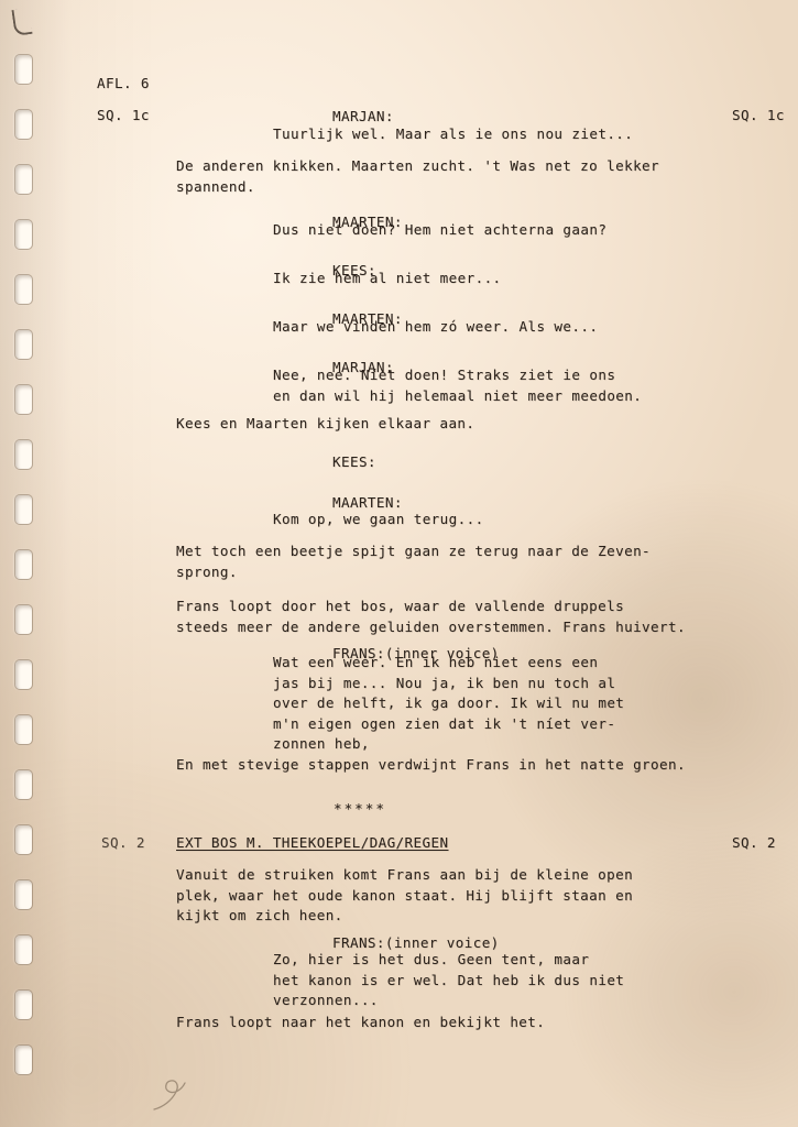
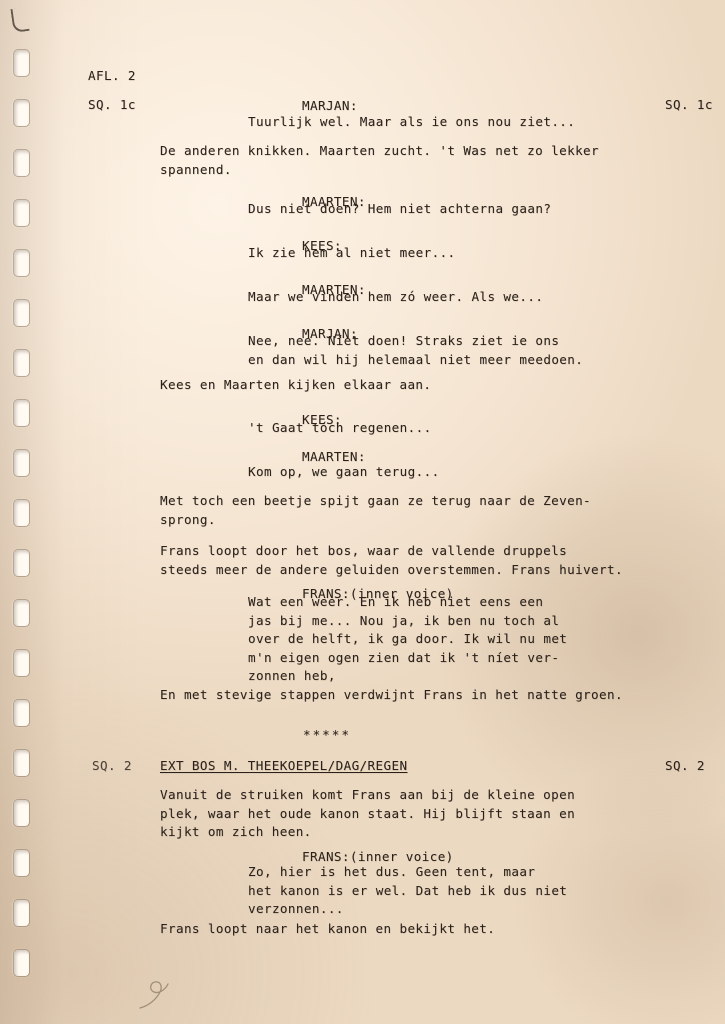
- AFL. 6
+ AFL. 2
  SQ. 1c
  SQ. 1c
  MARJAN:
  Tuurlijk wel. Maar als ie ons nou ziet...
  De anderen knikken. Maarten zucht. 't Was net zo lekker
  spannend.
  MAARTEN:
  Dus niet doen? Hem niet achterna gaan?
  KEES:
  Ik zie hem al niet meer...
  MAARTEN:
  Maar we vinden hem zó weer. Als we...
  MARJAN:
  Nee, nee. Níet doen! Straks ziet ie ons
  en dan wil hij helemaal niet meer meedoen.
  Kees en Maarten kijken elkaar aan.
  KEES:
+ 't Gaat tóch regenen...
  MAARTEN:
  Kom op, we gaan terug...
  Met toch een beetje spijt gaan ze terug naar de Zeven-
  sprong.
  Frans loopt door het bos, waar de vallende druppels
  steeds meer de andere geluiden overstemmen. Frans huivert.
  FRANS:(inner voice)
  Wat een weer. En ik heb niet eens een
  jas bij me... Nou ja, ik ben nu toch al
  over de helft, ik ga door. Ik wil nu met
  m'n eigen ogen zien dat ik 't níet ver-
  zonnen heb,
  En met stevige stappen verdwijnt Frans in het natte groen.
  *****
  SQ. 2
  EXT BOS M. THEEKOEPEL/DAG/REGEN
  SQ. 2
  Vanuit de struiken komt Frans aan bij de kleine open
  plek, waar het oude kanon staat. Hij blijft staan en
  kijkt om zich heen.
  FRANS:(inner voice)
  Zo, hier is het dus. Geen tent, maar
  het kanon is er wel. Dat heb ik dus niet
  verzonnen...
  Frans loopt naar het kanon en bekijkt het.
